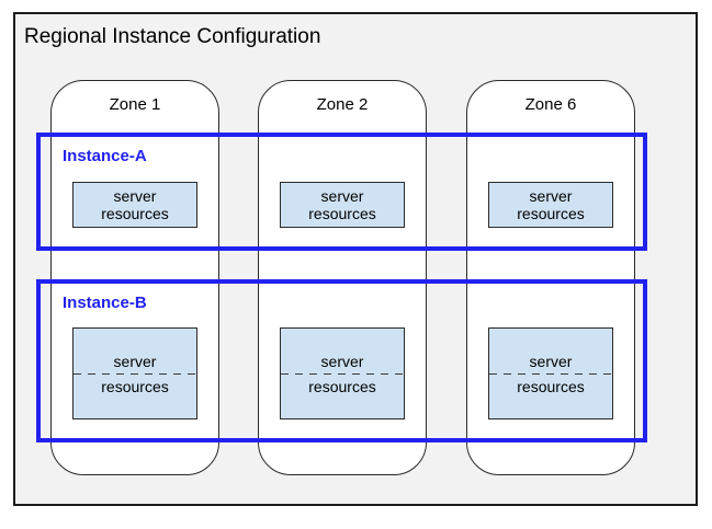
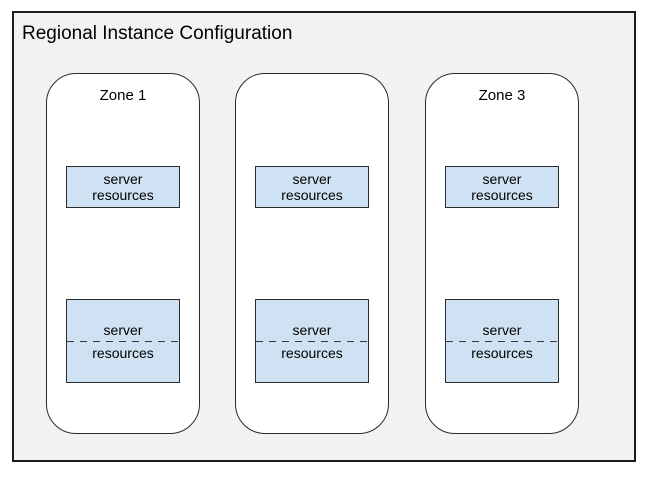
  Regional Instance Configuration
  Zone 1
  server
  resources
  server
  resources
- Zone 2
  server
  resources
  server
  resources
- Zone 6
+ Zone 3
  server
  resources
  server
  resources
- Instance-A
- Instance-B
